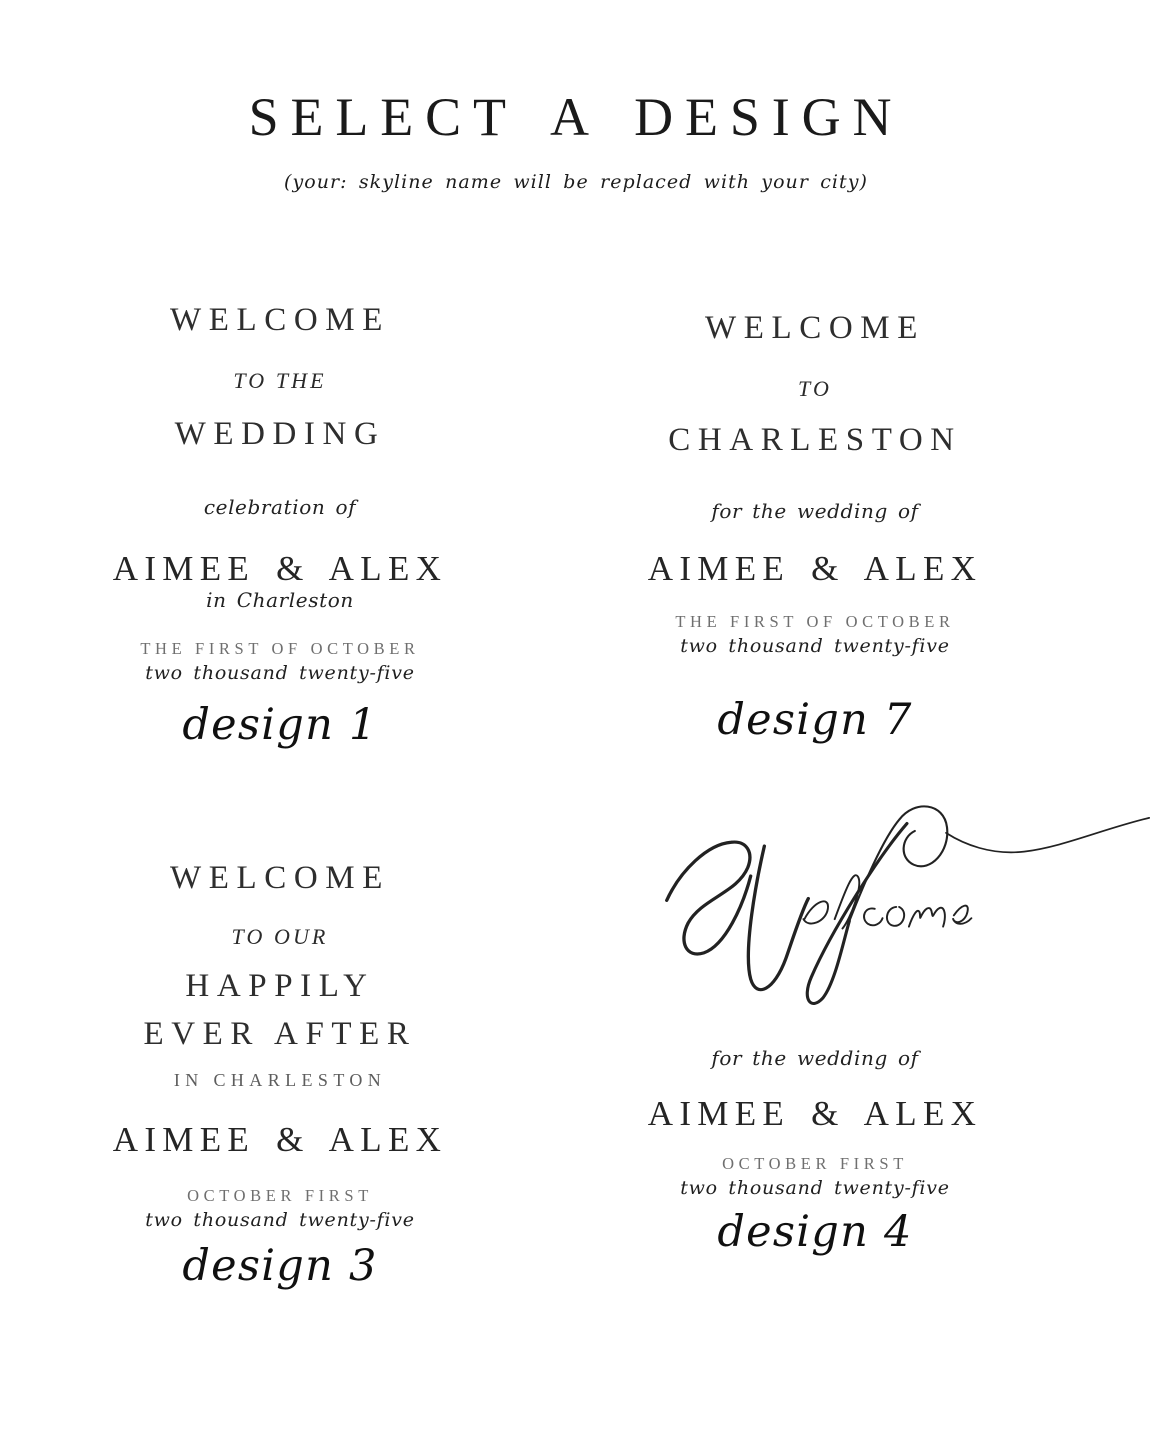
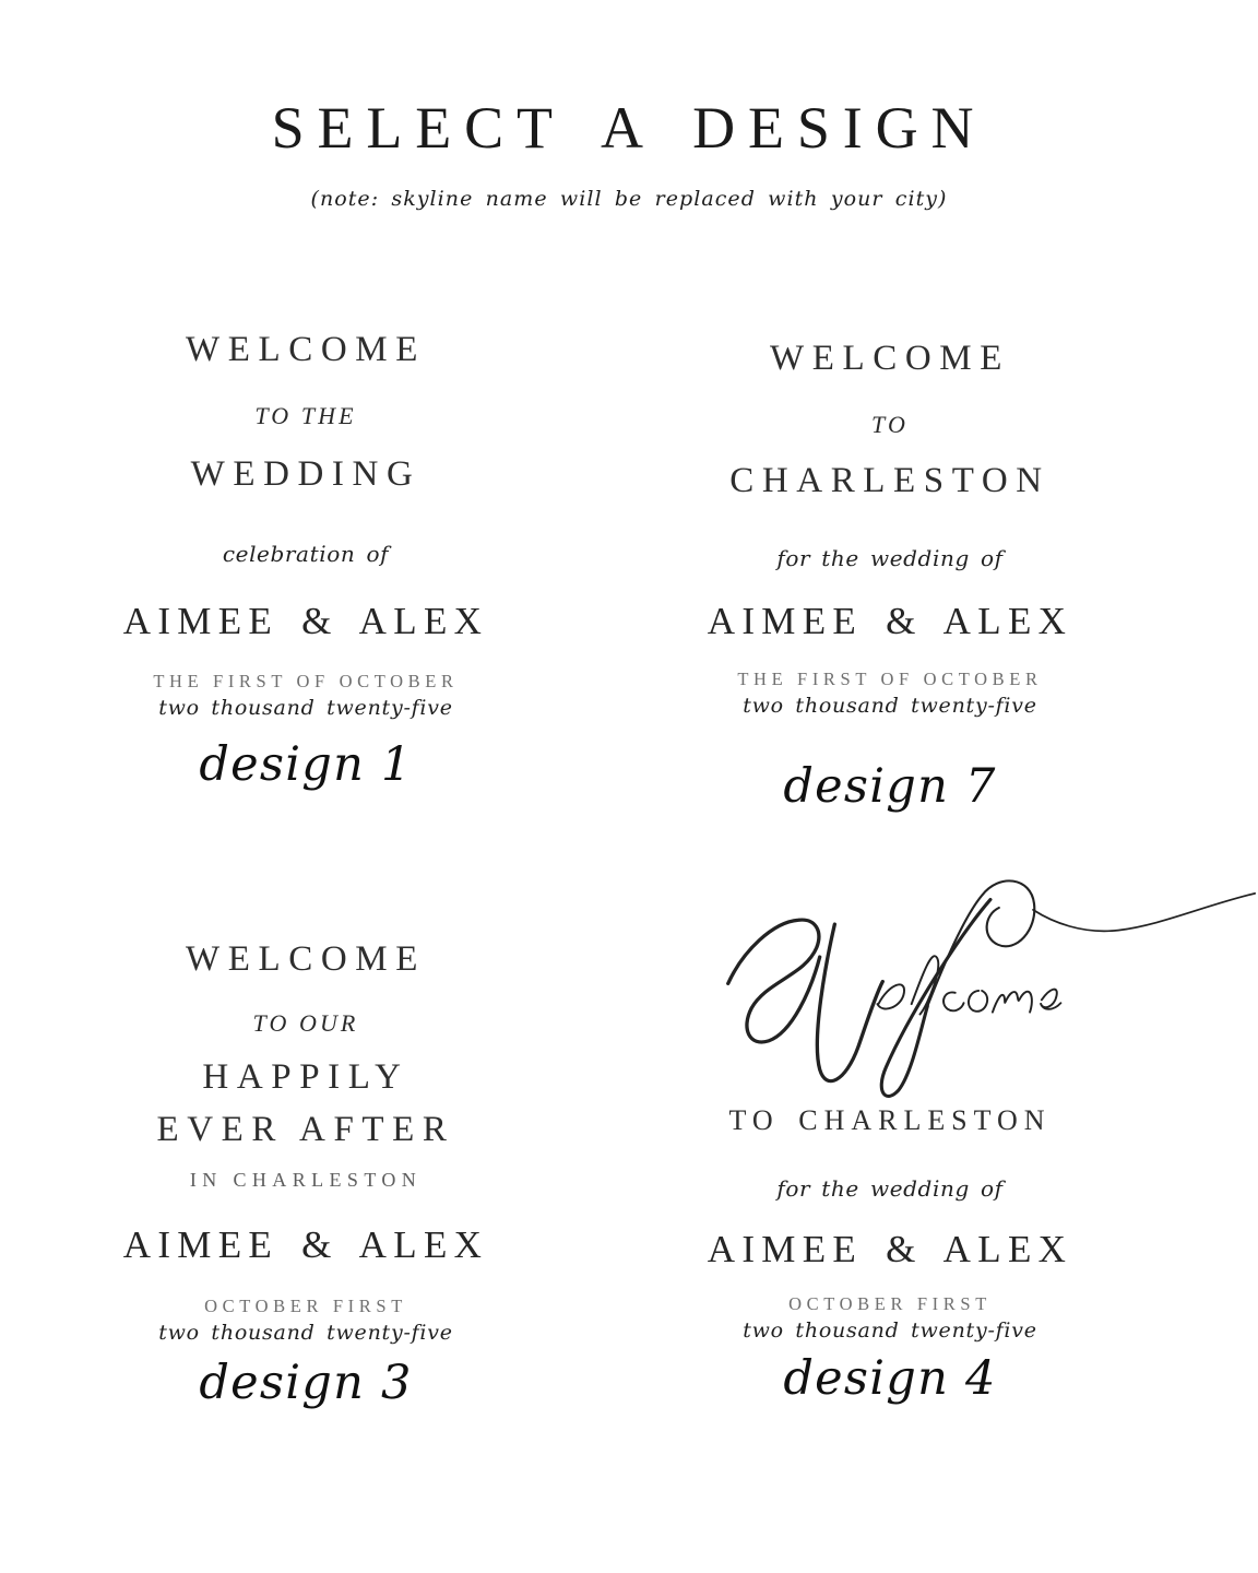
  SELECT A DESIGN
- (your: skyline name will be replaced with your city)
+ (note: skyline name will be replaced with your city)
  WELCOME
  TO THE
  WEDDING
  celebration of
  AIMEE & ALEX
- in Charleston
  THE FIRST OF OCTOBER
  two thousand twenty-five
  design 1
  WELCOME
  TO
  CHARLESTON
  for the wedding of
  AIMEE & ALEX
  THE FIRST OF OCTOBER
  two thousand twenty-five
  design 7
  WELCOME
  TO OUR
  HAPPILY
  EVER AFTER
  IN CHARLESTON
  AIMEE & ALEX
  OCTOBER FIRST
  two thousand twenty-five
  design 3
+ TO CHARLESTON
  for the wedding of
  AIMEE & ALEX
  OCTOBER FIRST
  two thousand twenty-five
  design 4
